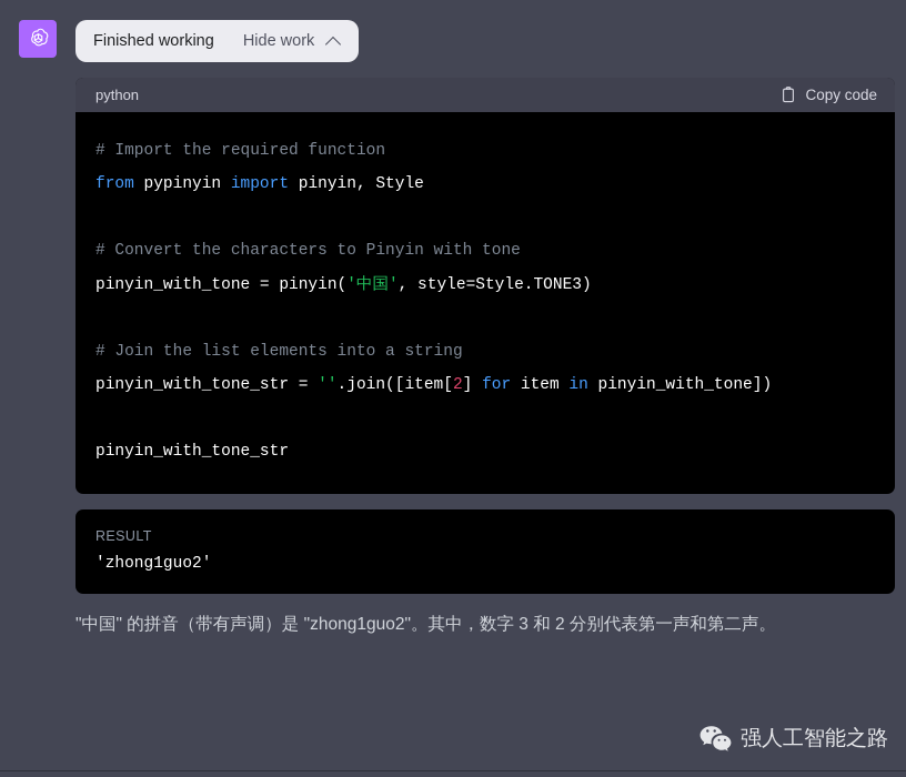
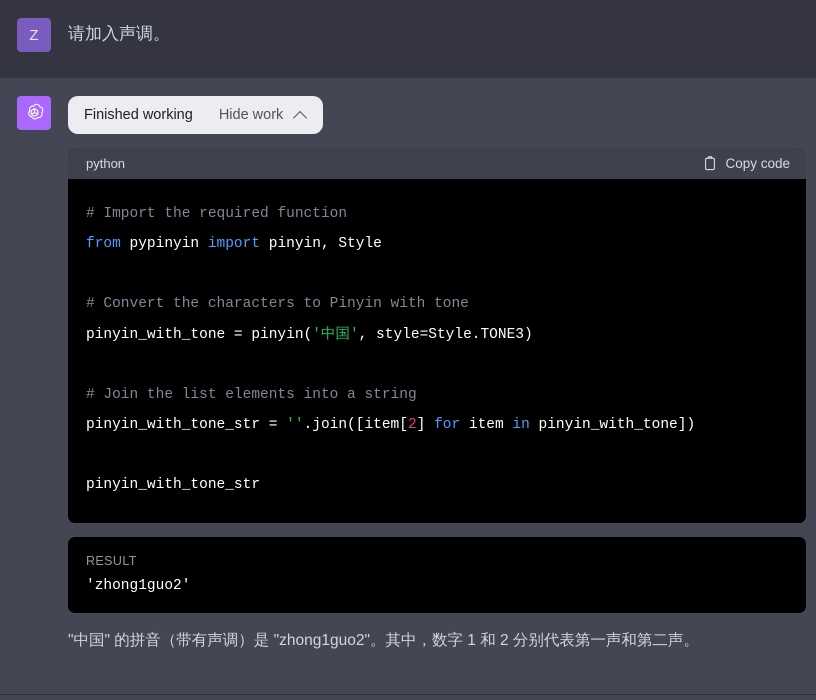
+ Z
+ 请加入声调。
  Finished working
  Hide work
  python
  Copy code
  # Import the required function from pypinyin import pinyin, Style # Convert the characters to Pinyin with tone pinyin_with_tone = pinyin('中国', style=Style.TONE3) # Join the list elements into a string pinyin_with_tone_str = ''.join([item[2] for item in pinyin_with_tone]) pinyin_with_tone_str
  RESULT
  'zhong1guo2'
- "中国" 的拼音（带有声调）是 "zhong1guo2"。其中，数字 3 和 2 分别代表第一声和第二声。
+ "中国" 的拼音（带有声调）是 "zhong1guo2"。其中，数字 1 和 2 分别代表第一声和第二声。
- 强人工智能之路
